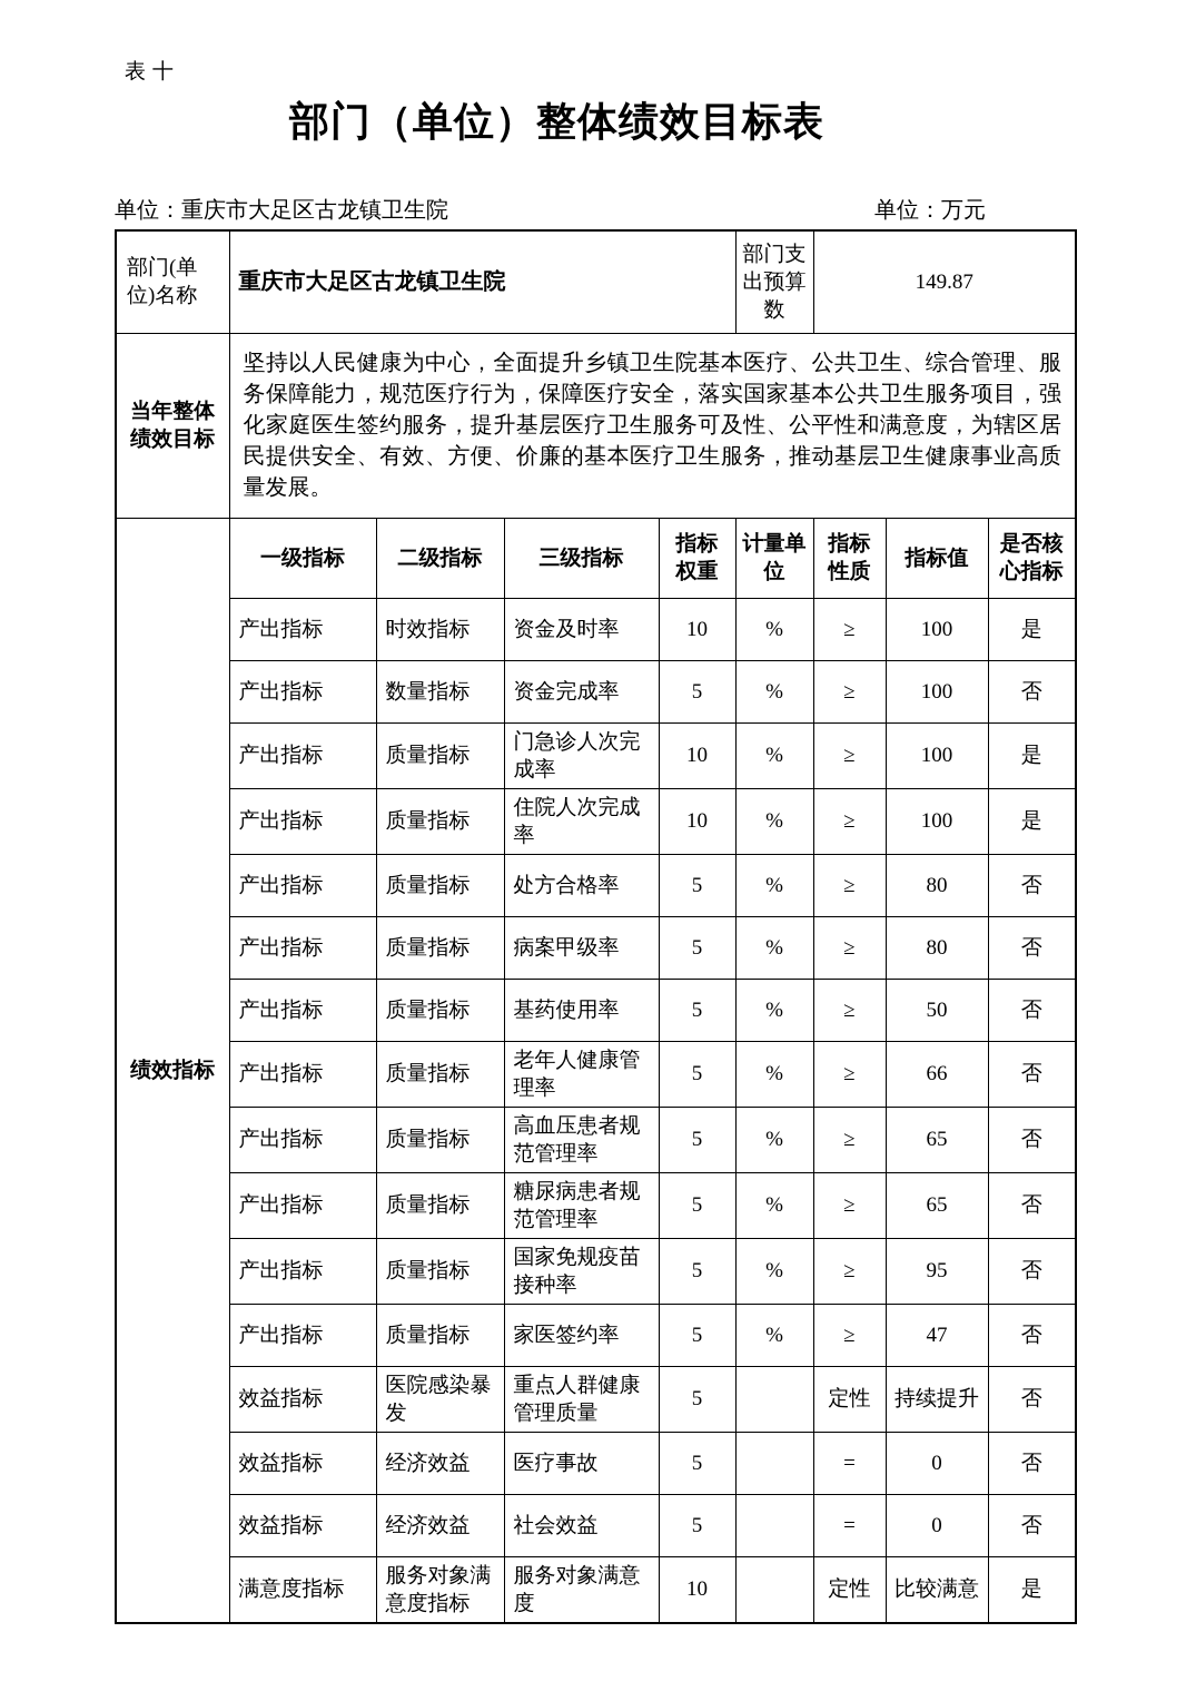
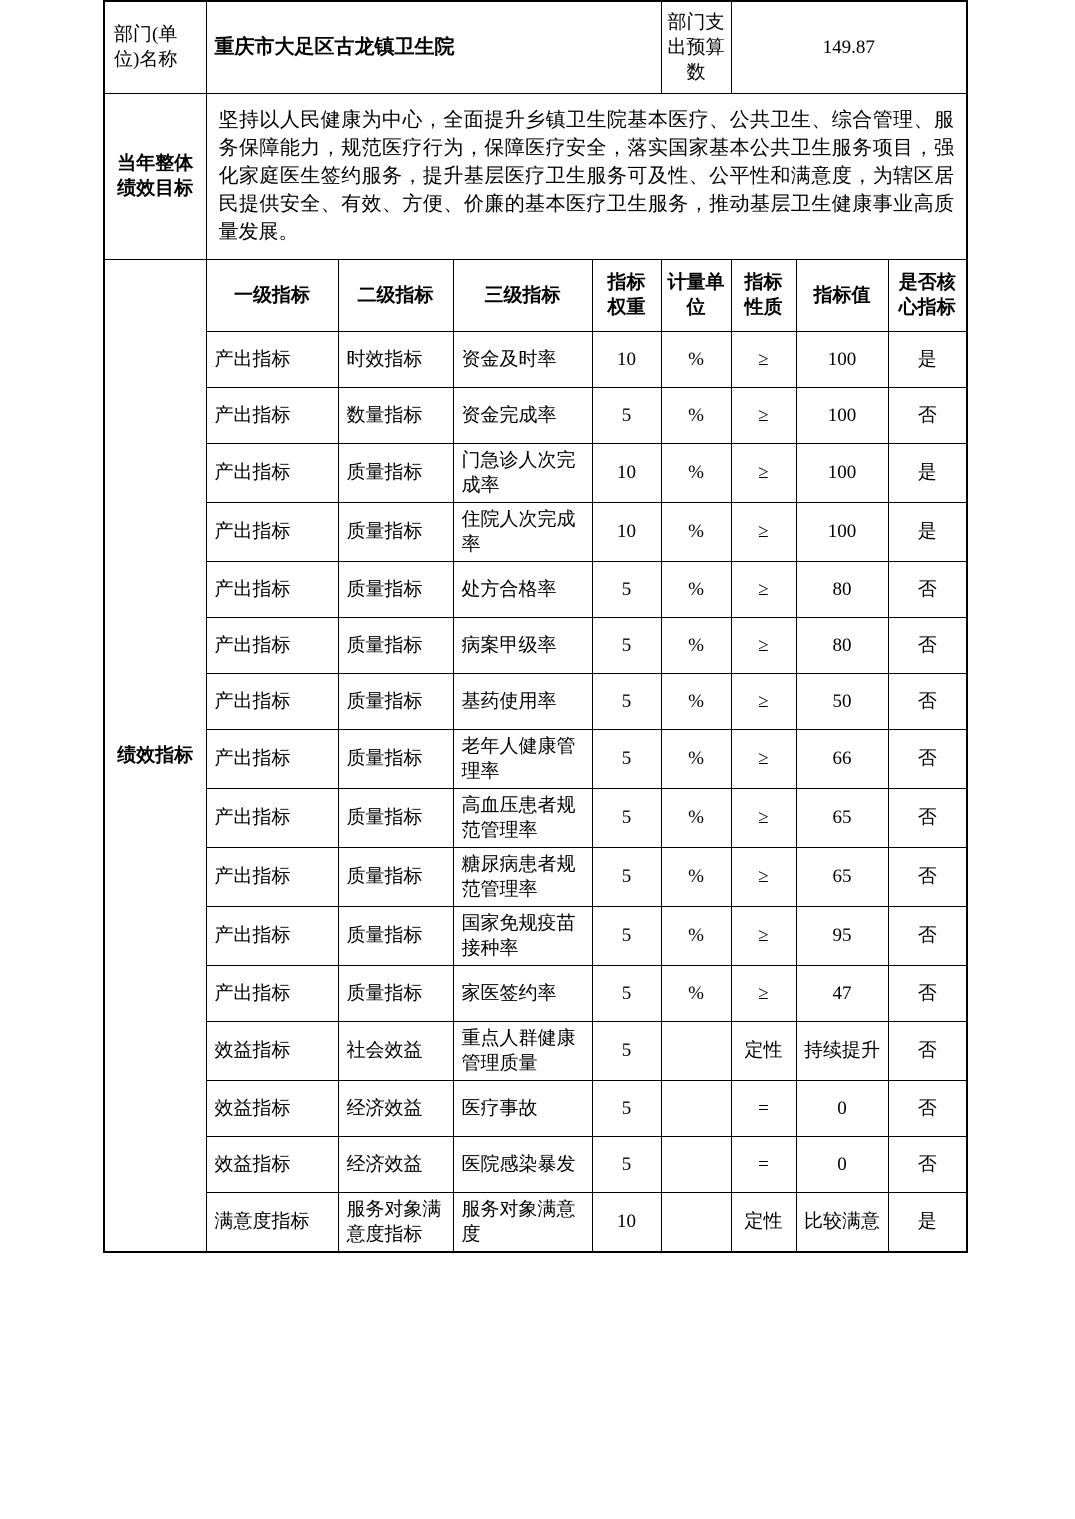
- 表十
- 部门（单位）整体绩效目标表
- 单位：重庆市大足区古龙镇卫生院
- 单位：万元
  部门(单位)名称	重庆市大足区古龙镇卫生院	部门支出预算数	149.87
  当年整体绩效目标	坚持以人民健康为中心，全面提升乡镇卫生院基本医疗、公共卫生、综合管理、服务保障能力，规范医疗行为，保障医疗安全，落实国家基本公共卫生服务项目，强化家庭医生签约服务，提升基层医疗卫生服务可及性、公平性和满意度，为辖区居民提供安全、有效、方便、价廉的基本医疗卫生服务，推动基层卫生健康事业高质量发展。
  绩效指标	一级指标	二级指标	三级指标	指标权重	计量单位	指标性质	指标值	是否核心指标
  产出指标	时效指标	资金及时率	10	%	≥	100	是
  产出指标	数量指标	资金完成率	5	%	≥	100	否
  产出指标	质量指标	门急诊人次完成率	10	%	≥	100	是
  产出指标	质量指标	住院人次完成率	10	%	≥	100	是
  产出指标	质量指标	处方合格率	5	%	≥	80	否
  产出指标	质量指标	病案甲级率	5	%	≥	80	否
  产出指标	质量指标	基药使用率	5	%	≥	50	否
  产出指标	质量指标	老年人健康管理率	5	%	≥	66	否
  产出指标	质量指标	高血压患者规范管理率	5	%	≥	65	否
  产出指标	质量指标	糖尿病患者规范管理率	5	%	≥	65	否
  产出指标	质量指标	国家免规疫苗接种率	5	%	≥	95	否
  产出指标	质量指标	家医签约率	5	%	≥	47	否
- 效益指标	医院感染暴发	重点人群健康管理质量	5		定性	持续提升	否
+ 效益指标	社会效益	重点人群健康管理质量	5		定性	持续提升	否
  效益指标	经济效益	医疗事故	5		=	0	否
- 效益指标	经济效益	社会效益	5		=	0	否
+ 效益指标	经济效益	医院感染暴发	5		=	0	否
  满意度指标	服务对象满意度指标	服务对象满意度	10		定性	比较满意	是
